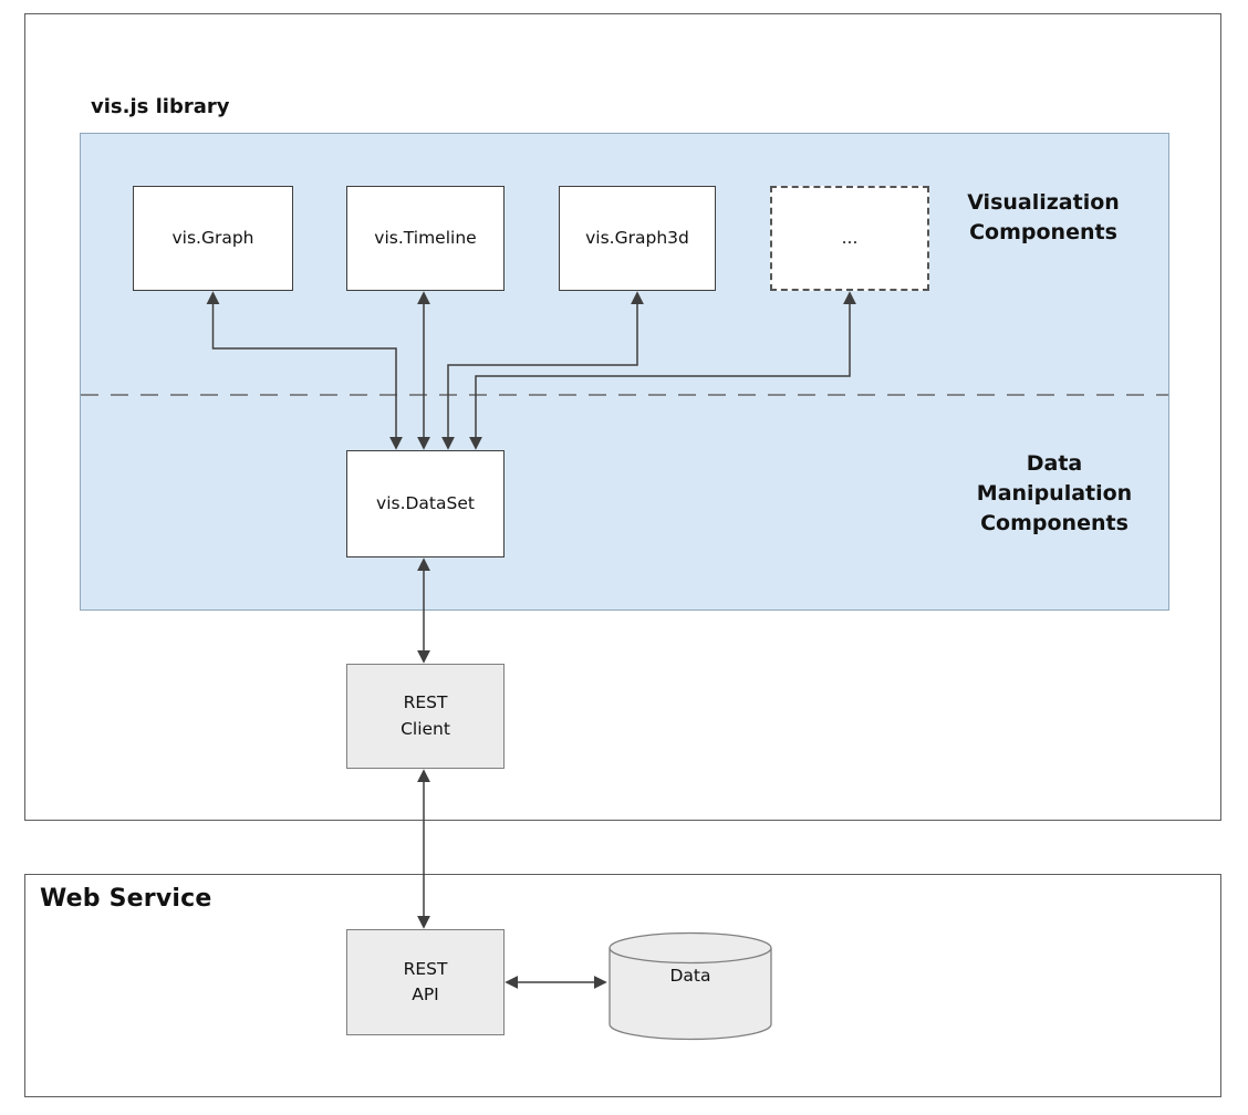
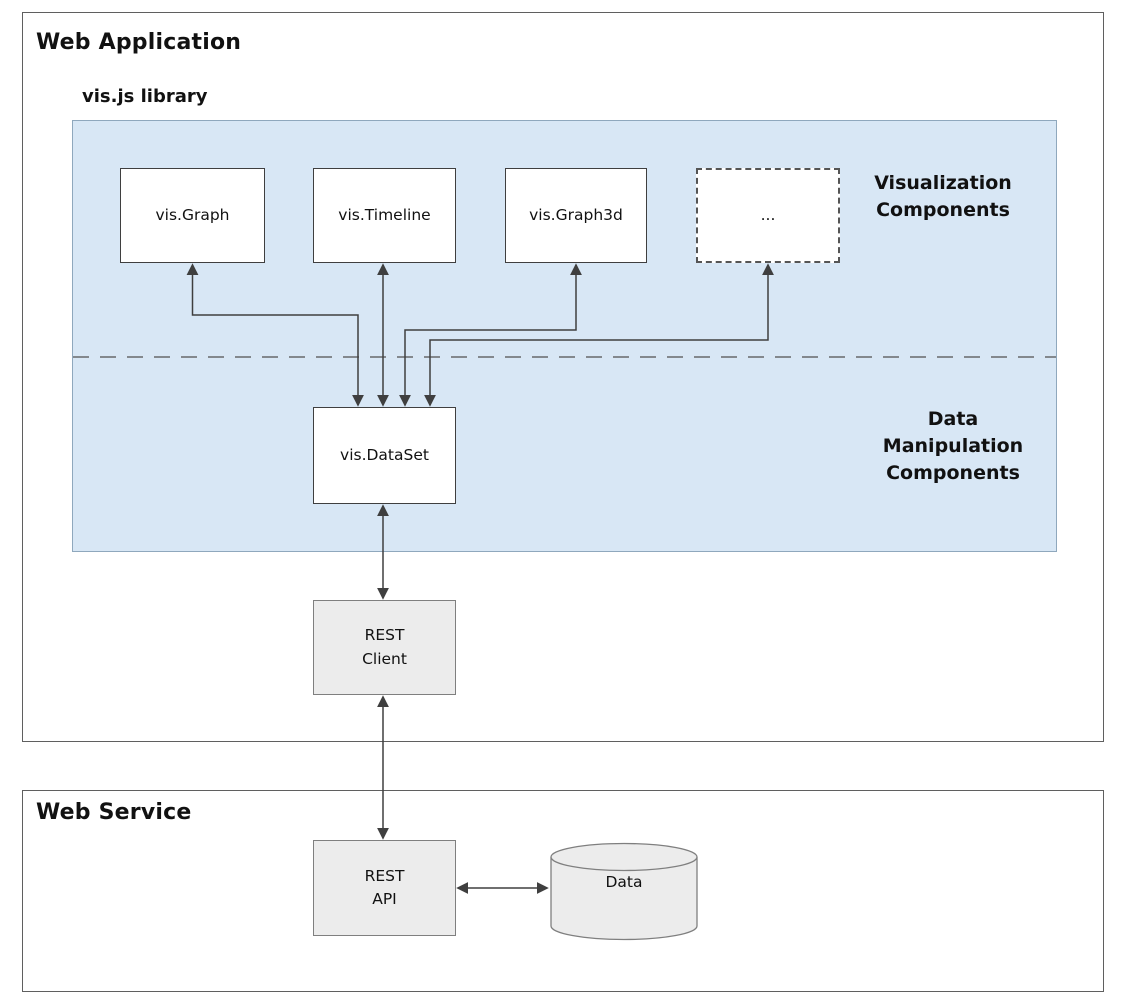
+ Web Application
  vis.js library
  vis.Graph
  vis.Timeline
  vis.Graph3d
  ...
  Visualization
  Components
  vis.DataSet
  Data
  Manipulation
  Components
  REST
  Client
  Web Service
  REST
  API
  Data
